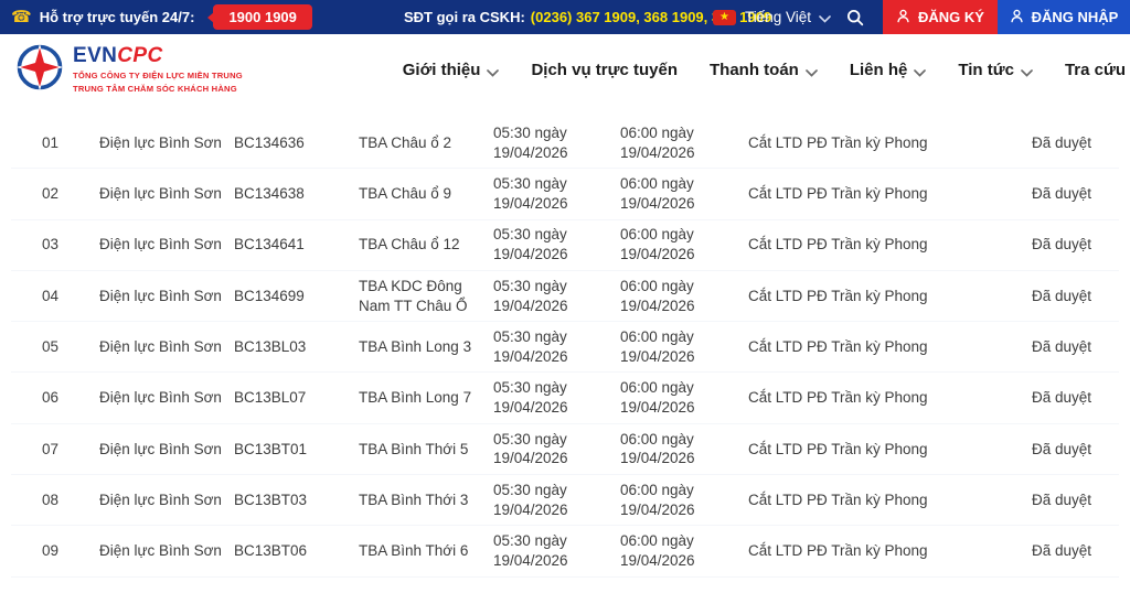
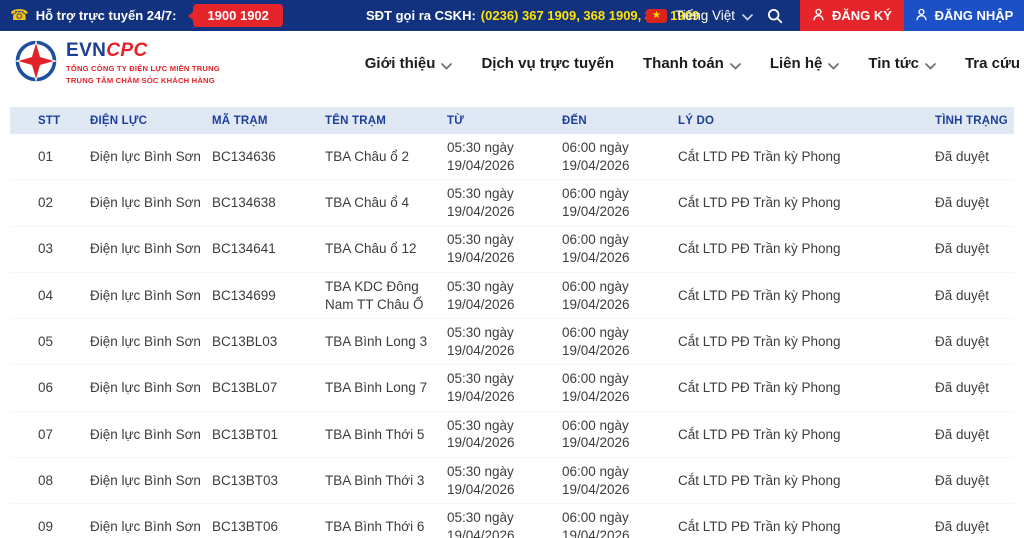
  ☎
  Hỗ trợ trực tuyến 24/7:
- 1900 1909
+ 1900 1902
  SĐT gọi ra CSKH:
  (0236) 367 1909, 368 1909, 1909
  ★
  Tiếng Việt
  ĐĂNG KÝ
  ĐĂNG NHẬP
  EVNCPC
  TỔNG CÔNG TY ĐIỆN LỰC MIỀN TRUNG
  TRUNG TÂM CHĂM SÓC KHÁCH HÀNG
  Giới thiệu
  Dịch vụ trực tuyến
  Thanh toán
  Liên hệ
  Tin tức
  Tra cứu
+ STT
+ ĐIỆN LỰC
+ MÃ TRẠM
+ TÊN TRẠM
+ TỪ
+ ĐẾN
+ LÝ DO
+ TÌNH TRẠNG
  01
  Điện lực Bình Sơn
  BC134636
  TBA Châu ổ 2
  05:30 ngày 19/04/2026
  06:00 ngày 19/04/2026
  Cắt LTD PĐ Trần kỳ Phong
  Đã duyệt
  02
  Điện lực Bình Sơn
  BC134638
- TBA Châu ổ 9
+ TBA Châu ổ 4
  05:30 ngày 19/04/2026
  06:00 ngày 19/04/2026
  Cắt LTD PĐ Trần kỳ Phong
  Đã duyệt
  03
  Điện lực Bình Sơn
  BC134641
  TBA Châu ổ 12
  05:30 ngày 19/04/2026
  06:00 ngày 19/04/2026
  Cắt LTD PĐ Trần kỳ Phong
  Đã duyệt
  04
  Điện lực Bình Sơn
  BC134699
  TBA KDC Đông Nam TT Châu Ổ
  05:30 ngày 19/04/2026
  06:00 ngày 19/04/2026
  Cắt LTD PĐ Trần kỳ Phong
  Đã duyệt
  05
  Điện lực Bình Sơn
  BC13BL03
  TBA Bình Long 3
  05:30 ngày 19/04/2026
  06:00 ngày 19/04/2026
  Cắt LTD PĐ Trần kỳ Phong
  Đã duyệt
  06
  Điện lực Bình Sơn
  BC13BL07
  TBA Bình Long 7
  05:30 ngày 19/04/2026
  06:00 ngày 19/04/2026
  Cắt LTD PĐ Trần kỳ Phong
  Đã duyệt
  07
  Điện lực Bình Sơn
  BC13BT01
  TBA Bình Thới 5
  05:30 ngày 19/04/2026
  06:00 ngày 19/04/2026
  Cắt LTD PĐ Trần kỳ Phong
  Đã duyệt
  08
  Điện lực Bình Sơn
  BC13BT03
  TBA Bình Thới 3
  05:30 ngày 19/04/2026
  06:00 ngày 19/04/2026
  Cắt LTD PĐ Trần kỳ Phong
  Đã duyệt
  09
  Điện lực Bình Sơn
  BC13BT06
  TBA Bình Thới 6
  05:30 ngày 19/04/2026
  06:00 ngày 19/04/2026
  Cắt LTD PĐ Trần kỳ Phong
  Đã duyệt
